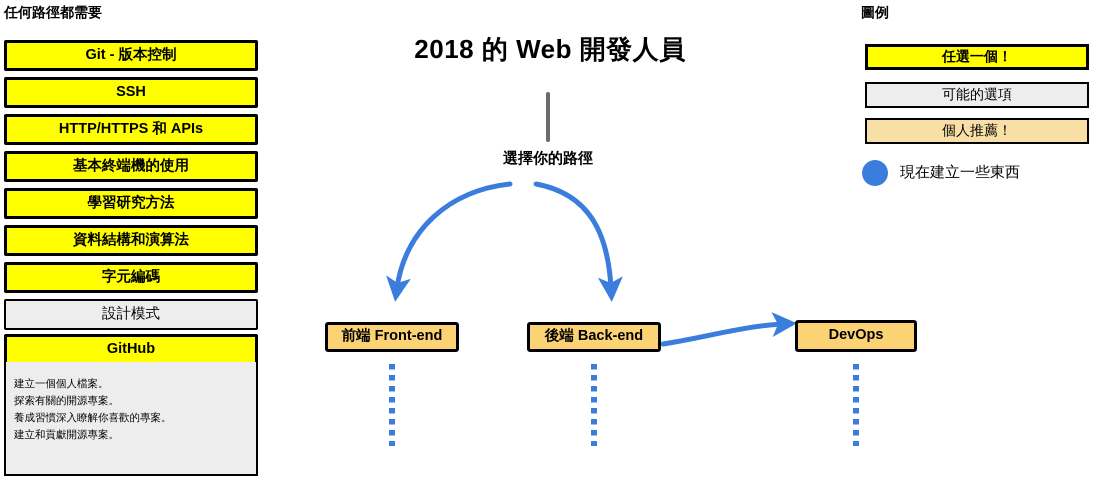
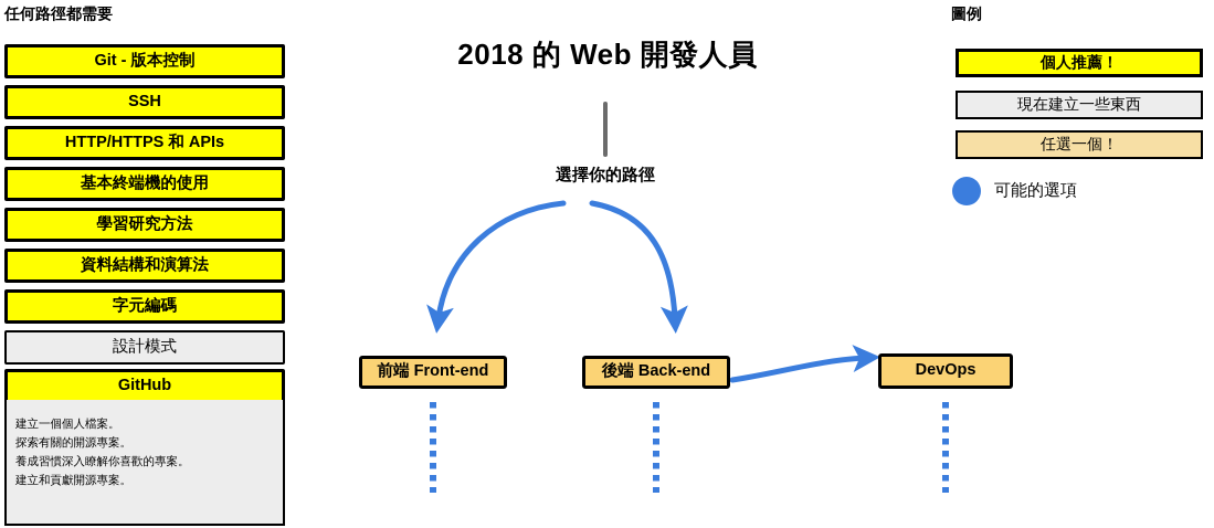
  任何路徑都需要
  Git - 版本控制
  SSH
  HTTP/HTTPS 和 APIs
  基本終端機的使用
  學習研究方法
  資料結構和演算法
  字元編碼
  設計模式
  GitHub
  建立一個個人檔案。
  探索有關的開源專案。
  養成習慣深入瞭解你喜歡的專案。
  建立和貢獻開源專案。
  2018 的 Web 開發人員
  選擇你的路徑
  前端 Front-end
  後端 Back-end
  DevOps
  圖例
- 任選一個！
+ 個人推薦！
- 可能的選項
+ 現在建立一些東西
- 個人推薦！
+ 任選一個！
- 現在建立一些東西
+ 可能的選項
